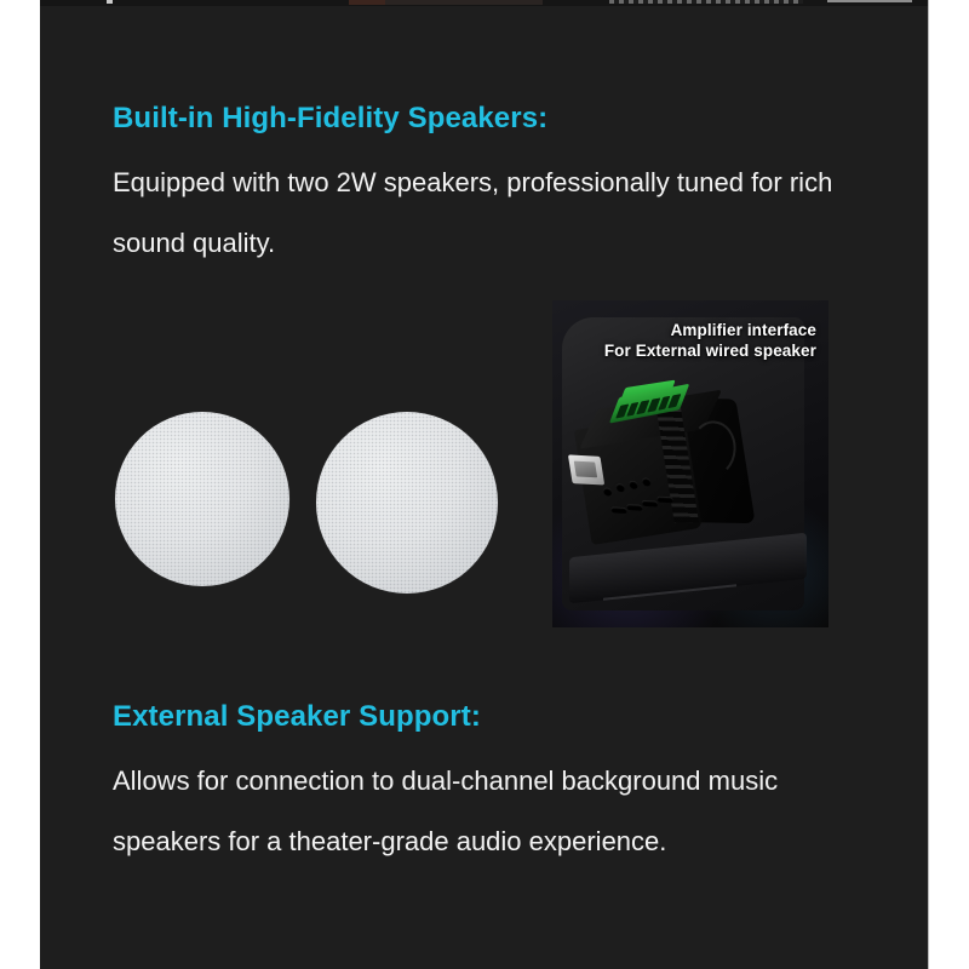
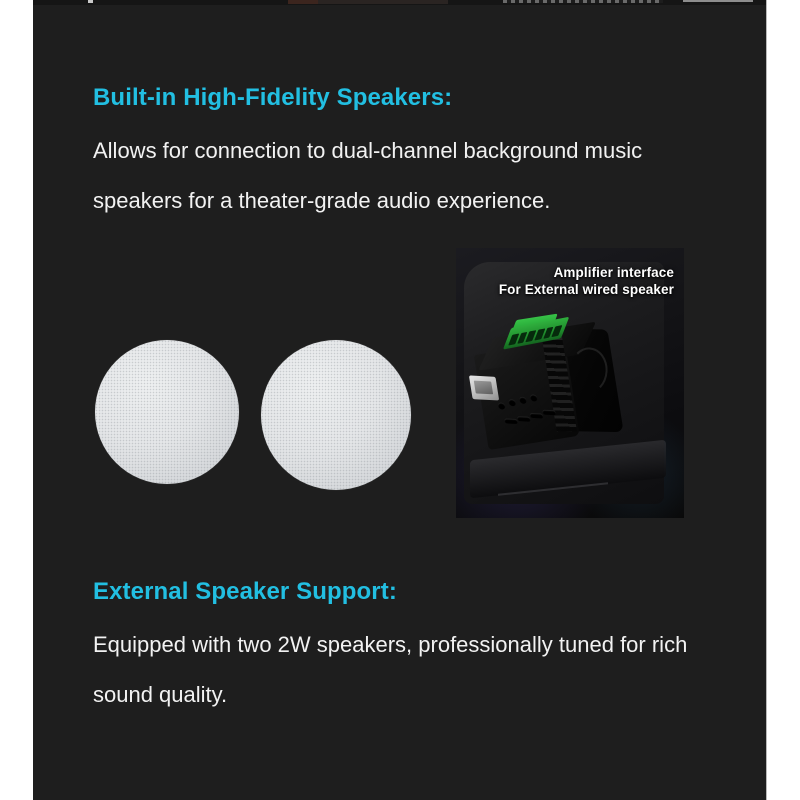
  Built-in High-Fidelity Speakers:
- Equipped with two 2W speakers, professionally tuned for rich sound quality.
+ Allows for connection to dual-channel background music speakers for a theater-grade audio experience.
  Amplifier interface
  For External wired speaker
  External Speaker Support:
- Allows for connection to dual-channel background music speakers for a theater-grade audio experience.
+ Equipped with two 2W speakers, professionally tuned for rich sound quality.
